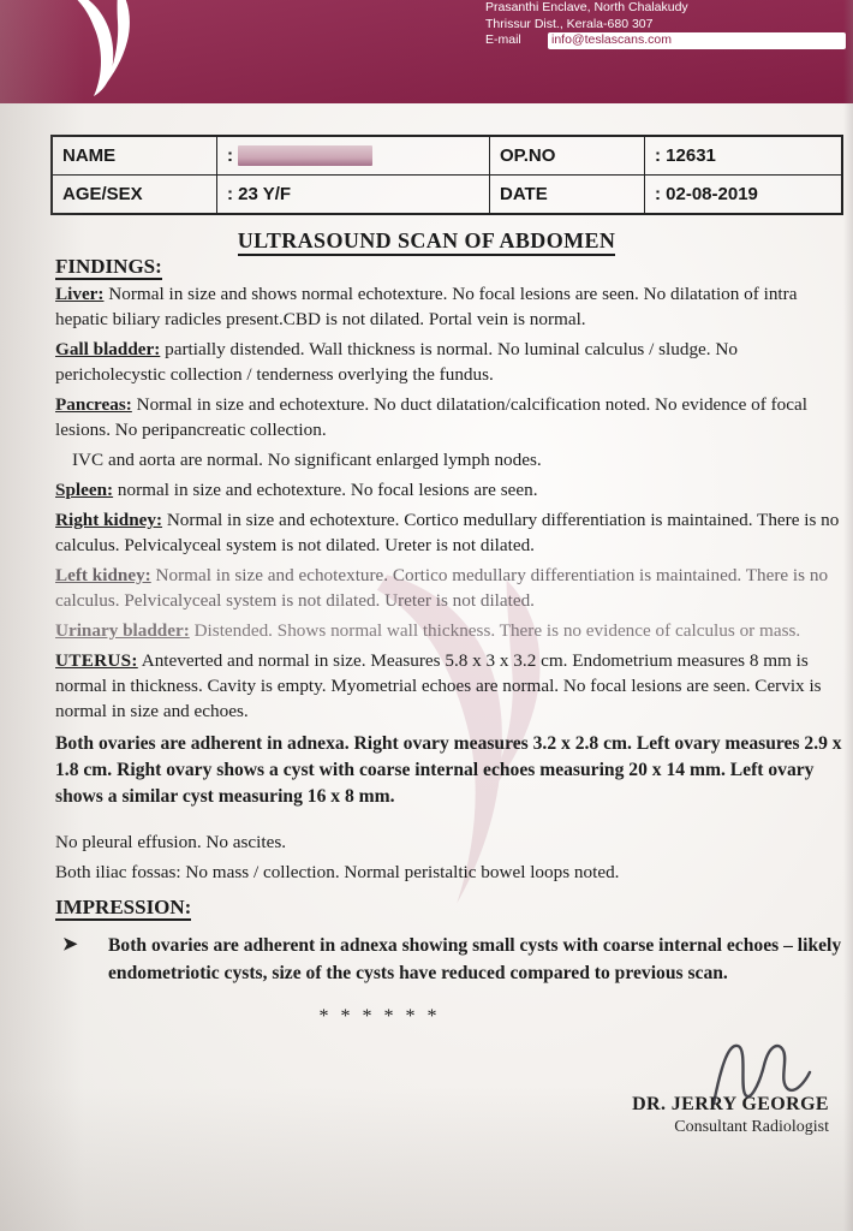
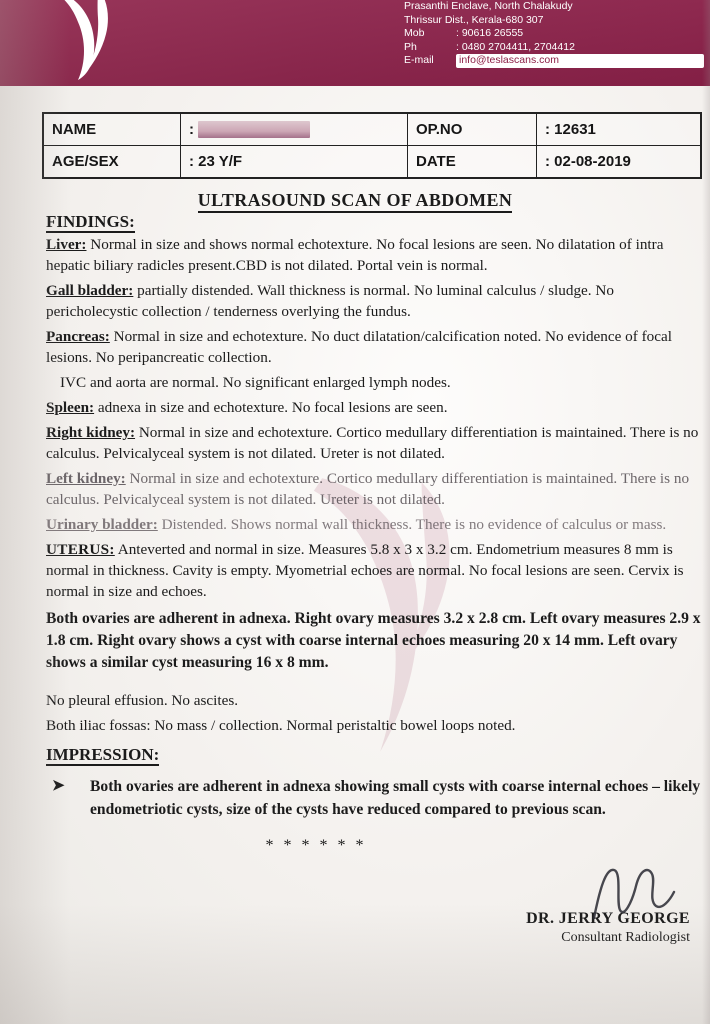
  Prasanthi Enclave, North Chalakudy
  Thrissur Dist., Kerala-680 307
+ Mob
+ : 90616 26555
+ Ph
+ : 0480 2704411, 2704412
  E-mail
  info@teslascans.com
  ME	: SREEJA NAIR	OP.NO	: 12631
  E/SEX	: 23 Y/F	DATE	: 02-08-2019
  ULTRASOUND SCAN OF ABDOMEN
  er: Normal in size and shows normal echotexture. No focal lesions are seen. No dilatation of intra atic biliary radicles present.CBD is not dilated. Portal vein is normal.
  l bladder: partially distended. Wall thickness is normal. No luminal calculus / sludge. No cholecystic collection / tenderness overlying the fundus.
  creas: Normal in size and echotexture. No duct dilatation/calcification noted. No evidence of focal ons. No peripancreatic collection.
  VC and aorta are normal. No significant enlarged lymph nodes.
- een: normal in size and echotexture. No focal lesions are seen.
+ een: adnexa in size and echotexture. No focal lesions are seen.
  ht kidney: Normal in size and echotexture. Cortico medullary differentiation is maintained. There is no ulus. Pelvicalyceal system is not dilated. Ureter is not dilated.
  t kidney: Normal in size and echotexture. Cortico medullary differentiation is maintained. There is no ulus. Pelvicalyceal system is not dilated. Ureter is not dilated.
  nary bladder: Distended. Shows normal wall thickness. There is no evidence of calculus or mass.
  ERUS: Anteverted and normal in size. Measures 5.8 x 3 x 3.2 cm. Endometrium measures 8 mm is mal in thickness. Cavity is empty. Myometrial echoes are normal. No focal lesions are seen. Cervix is mal in size and echoes.
  h ovaries are adherent in adnexa. Right ovary measures 3.2 x 2.8 cm. Left ovary measures 2.9 x cm. Right ovary shows a cyst with coarse internal echoes measuring 20 x 14 mm. Left ovary ws a similar cyst measuring 16 x 8 mm.
  pleural effusion. No ascites.
  h iliac fossas: No mass / collection. Normal peristaltic bowel loops noted.
  PRESSION:
  Both ovaries are adherent in adnexa showing small cysts with coarse internal echoes – likely endometriotic cysts, size of the cysts have reduced compared to previous scan.
  * * * * * *
